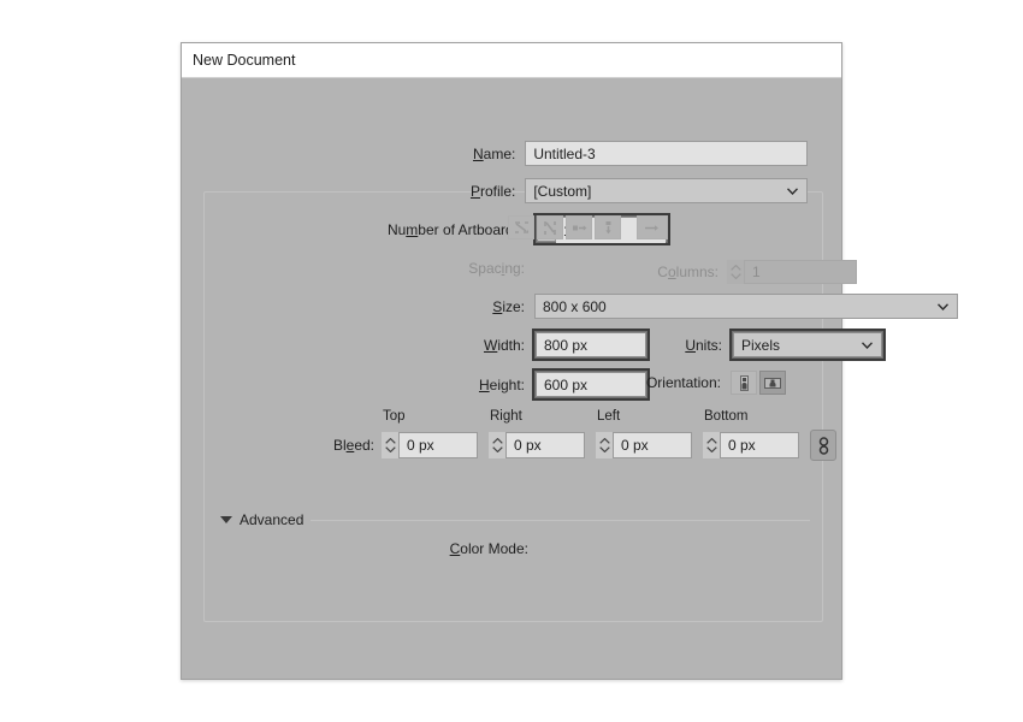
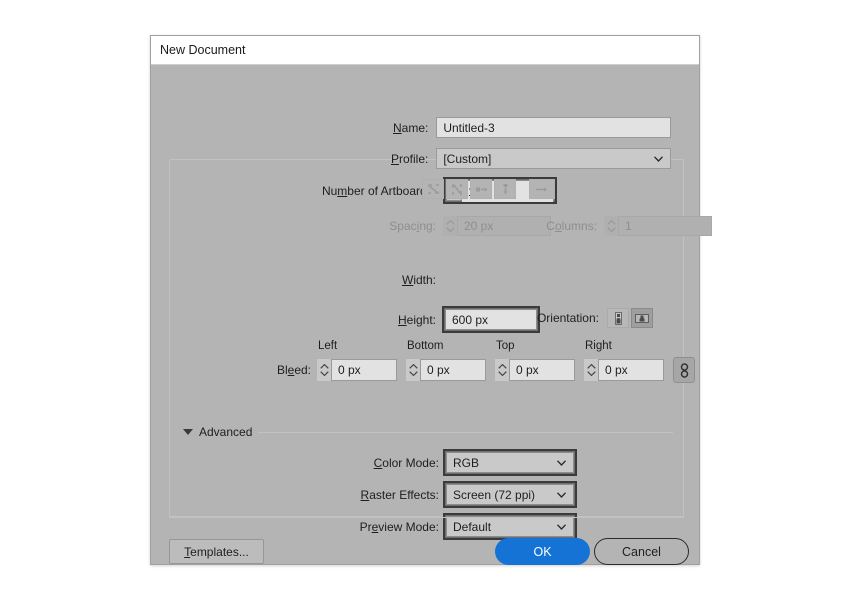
  New Document
  Name:
  Untitled-3
  Profile:
  [Custom]
  Number of Artboar
  Spacing:
+ 20 px
  Columns:
  1
- Size:
- 800 x 600
  Width:
- 800 px
- Units:
- Pixels
  Height:
  600 px
  Orientation:
- Top
+ Left
- Right
+ Bottom
- Left
+ Top
- Bottom
+ Right
  Bleed:
  0 px
  0 px
  0 px
  0 px
  Advanced
  Color Mode:
+ RGB
+ Raster Effects:
+ Screen (72 ppi)
+ Preview Mode:
+ Default
+ Templates...
+ OK
+ Cancel
